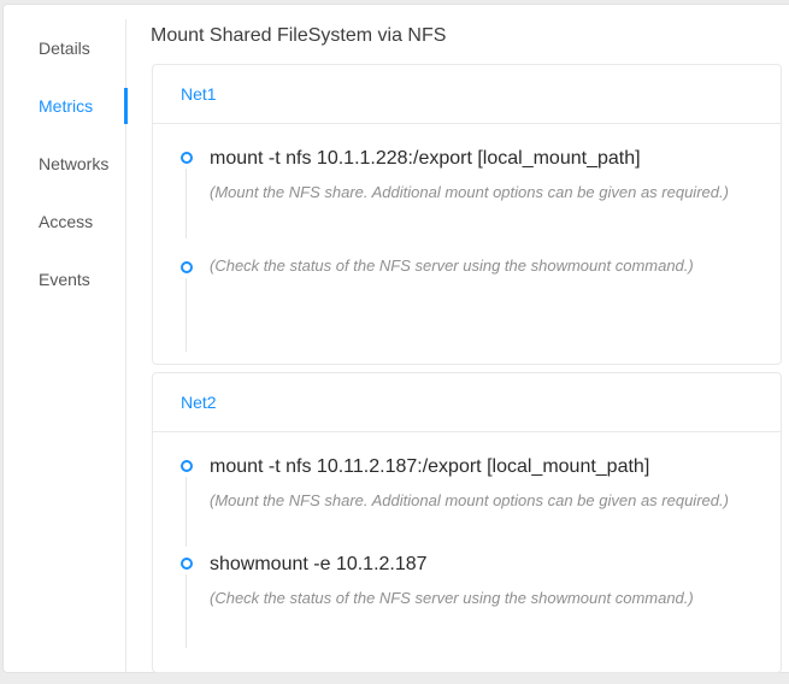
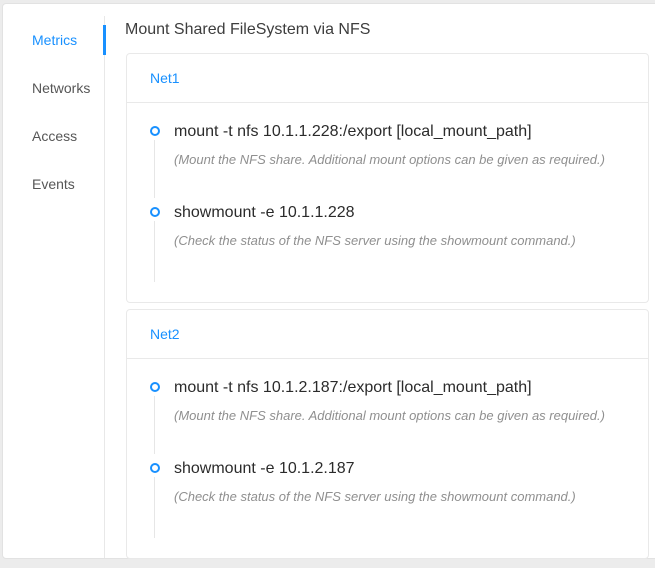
- Details
  Metrics
  Networks
  Access
  Events
  Mount Shared FileSystem via NFS
  Net1
  mount -t nfs 10.1.1.228:/export [local_mount_path]
  (Mount the NFS share. Additional mount options can be given as required.)
+ showmount -e 10.1.1.228
  (Check the status of the NFS server using the showmount command.)
  Net2
- mount -t nfs 10.11.2.187:/export [local_mount_path]
+ mount -t nfs 10.1.2.187:/export [local_mount_path]
  (Mount the NFS share. Additional mount options can be given as required.)
  showmount -e 10.1.2.187
  (Check the status of the NFS server using the showmount command.)
